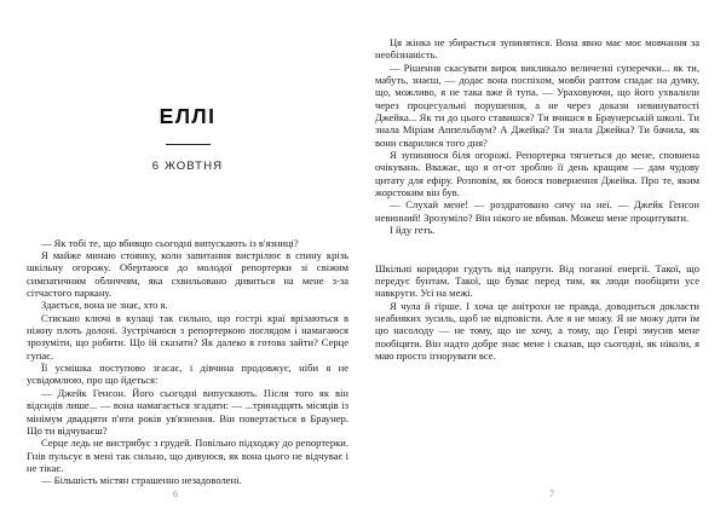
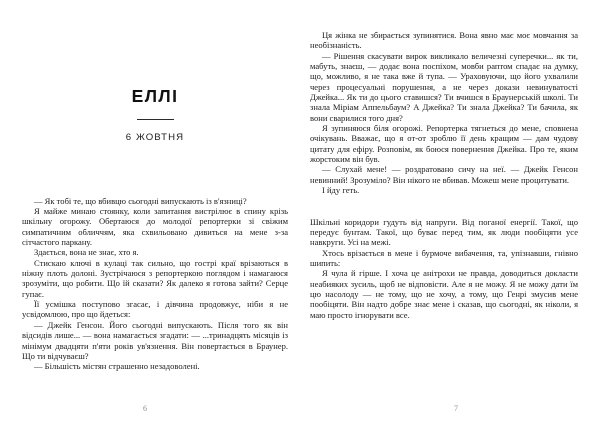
  ЕЛЛІ
  6 ЖОВТНЯ
  — Як тобі те, що вбивцю сьогодні випускають із в'язниці?
  Я майже минаю стоянку, коли запитання вистрілює в спину крізь шкільну огорожу. Обертаюся до молодої репортерки зі свіжим симпатичним обличчям, яка схвильовано дивиться на мене з-за сітчастого паркану.
  Здається, вона не знає, хто я.
  Стискаю ключі в кулаці так сильно, що гострі краї врізаються в ніжну плоть долоні. Зустрічаюся з репортеркою поглядом і намагаюся зрозуміти, що робити. Що їй сказати? Як далеко я готова зайти? Серце гупає.
  Її усмішка поступово згасає, і дівчина продовжує, ніби я не усвідомлюю, про що йдеться:
  — Джейк Генсон. Його сьогодні випускають. Після того як він відсидів лише... — вона намагається згадати: — ...тринадцять місяців із мінімум двадцяти п'яти років ув'язнення. Він повертається в Браунер. Що ти відчуваєш?
- Серце ледь не вистрибує з грудей. Повільно підходжу до репортерки. Гнів пульсує в мені так сильно, що дивуюся, як вона цього не відчуває і не тікає.
  — Більшість містян страшенно незадоволені.
  6
  Ця жінка не збирається зупинятися. Вона явно має моє мовчання за необізнаність.
  — Рішення скасувати вирок викликало величезні суперечки... як ти, мабуть, знаєш, — додає вона поспіхом, мовби раптом спадає на думку, що, можливо, я не така вже й тупа. — Ураховуючи, що його ухвалили через процесуальні порушення, а не через докази невинуватості Джейка... Як ти до цього ставишся? Ти вчишся в Браунерській школі. Ти знала Міріам Аппельбаум? А Джейка? Ти знала Джейка? Ти бачила, як вони сварилися того дня?
  Я зупиняюся біля огорожі. Репортерка тягнеться до мене, сповнена очікувань. Вважає, що я от-от зроблю її день кращим — дам чудову цитату для ефіру. Розповім, як боюся повернення Джейка. Про те, яким жорстоким він був.
  — Слухай мене! — роздратовано сичу на неї. — Джейк Генсон невинний! Зрозуміло? Він нікого не вбивав. Можеш мене процитувати.
  І йду геть.
  Шкільні коридори гудуть від напруги. Від поганої енергії. Такої, що передує бунтам. Такої, що буває перед тим, як люди пообіцяти усе навкруги. Усі на межі.
+ Хтось врізається в мене і бурмоче вибачення, та, упізнавши, гнівно шипить:
  Я чула й гірше. І хоча це анітрохи не правда, доводиться докласти неабияких зусиль, щоб не відповісти. Але я не можу. Я не можу дати їм цю насолоду — не тому, що не хочу, а тому, що Генрі змусив мене пообіцяти. Він надто добре знає мене і сказав, що сьогодні, як ніколи, я маю просто ігнорувати все.
  7
